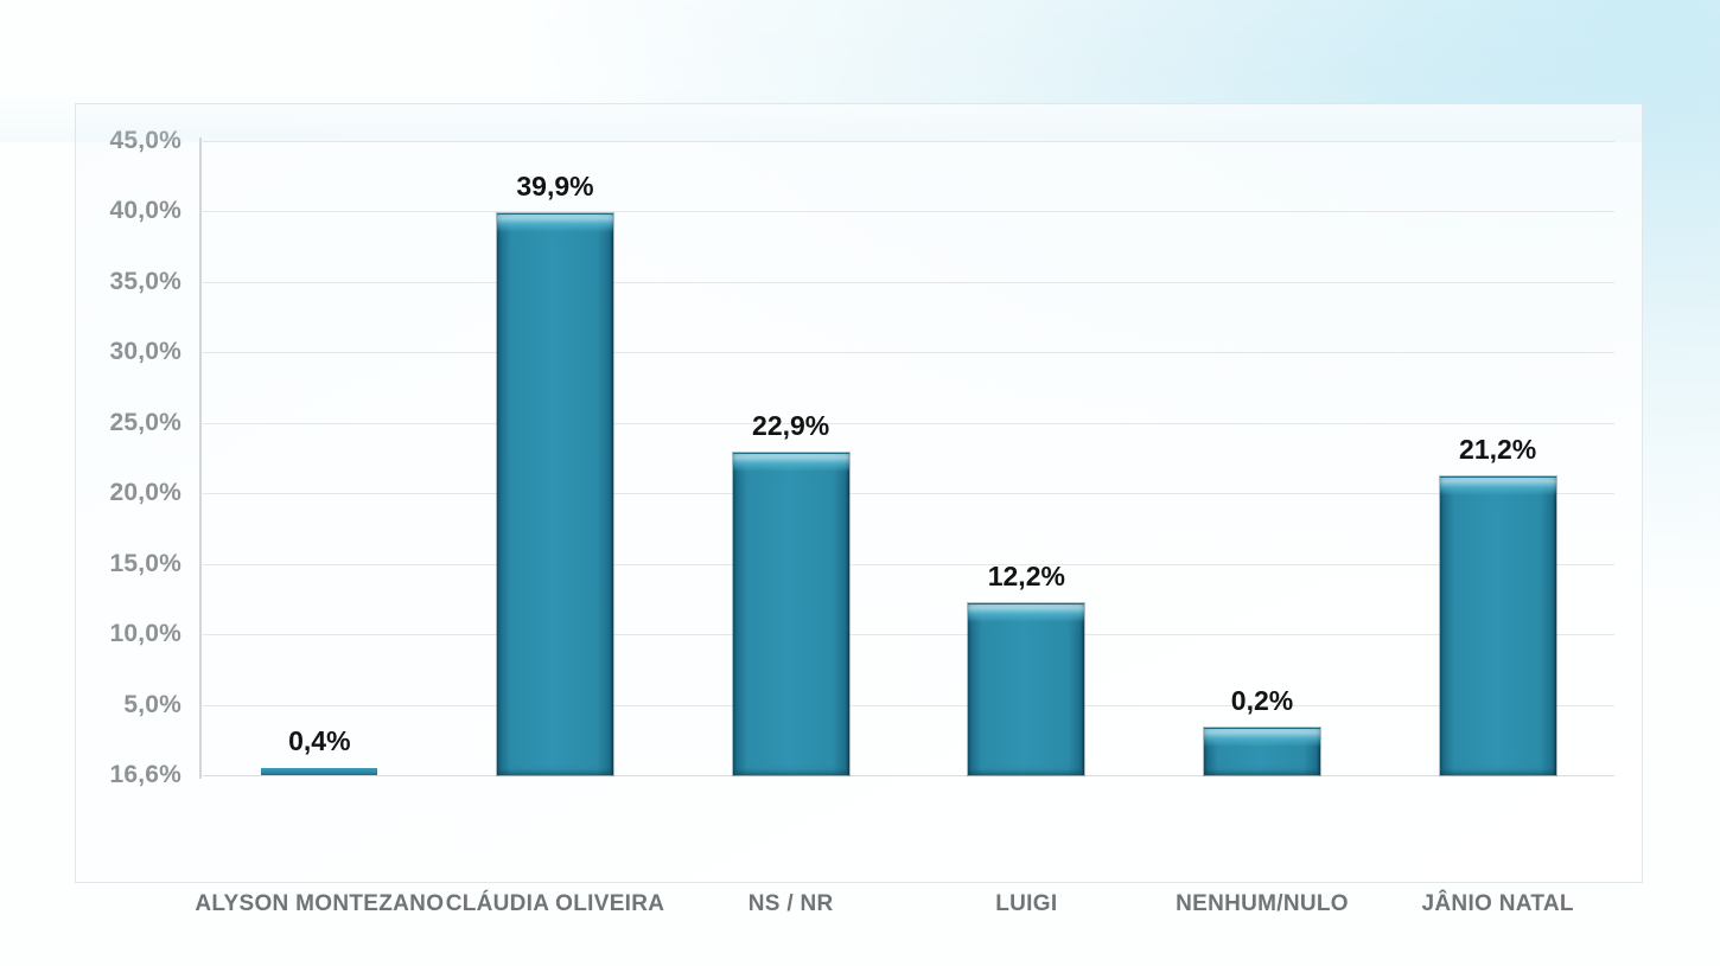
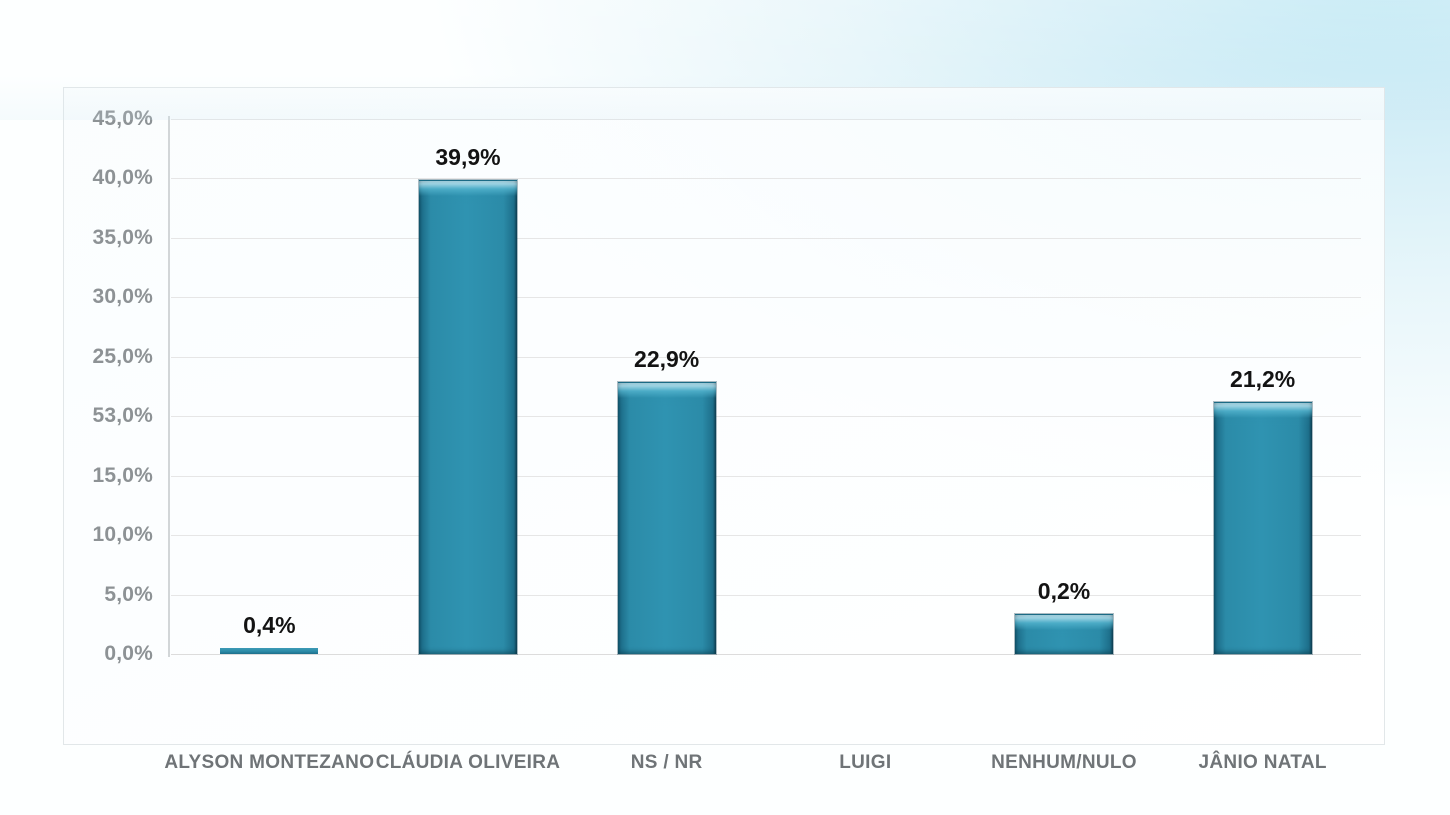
- 16,6%
+ 0,0%
  5,0%
  10,0%
  15,0%
- 20,0%
+ 53,0%
  25,0%
  30,0%
  35,0%
  40,0%
  0,4%
  39,9%
  22,9%
- 12,2%
  0,2%
  21,2%
  ALYSON MONTEZANO
  CLÁUDIA OLIVEIRA
  NS / NR
  LUIGI
  NENHUM/NULO
  JÂNIO NATAL
